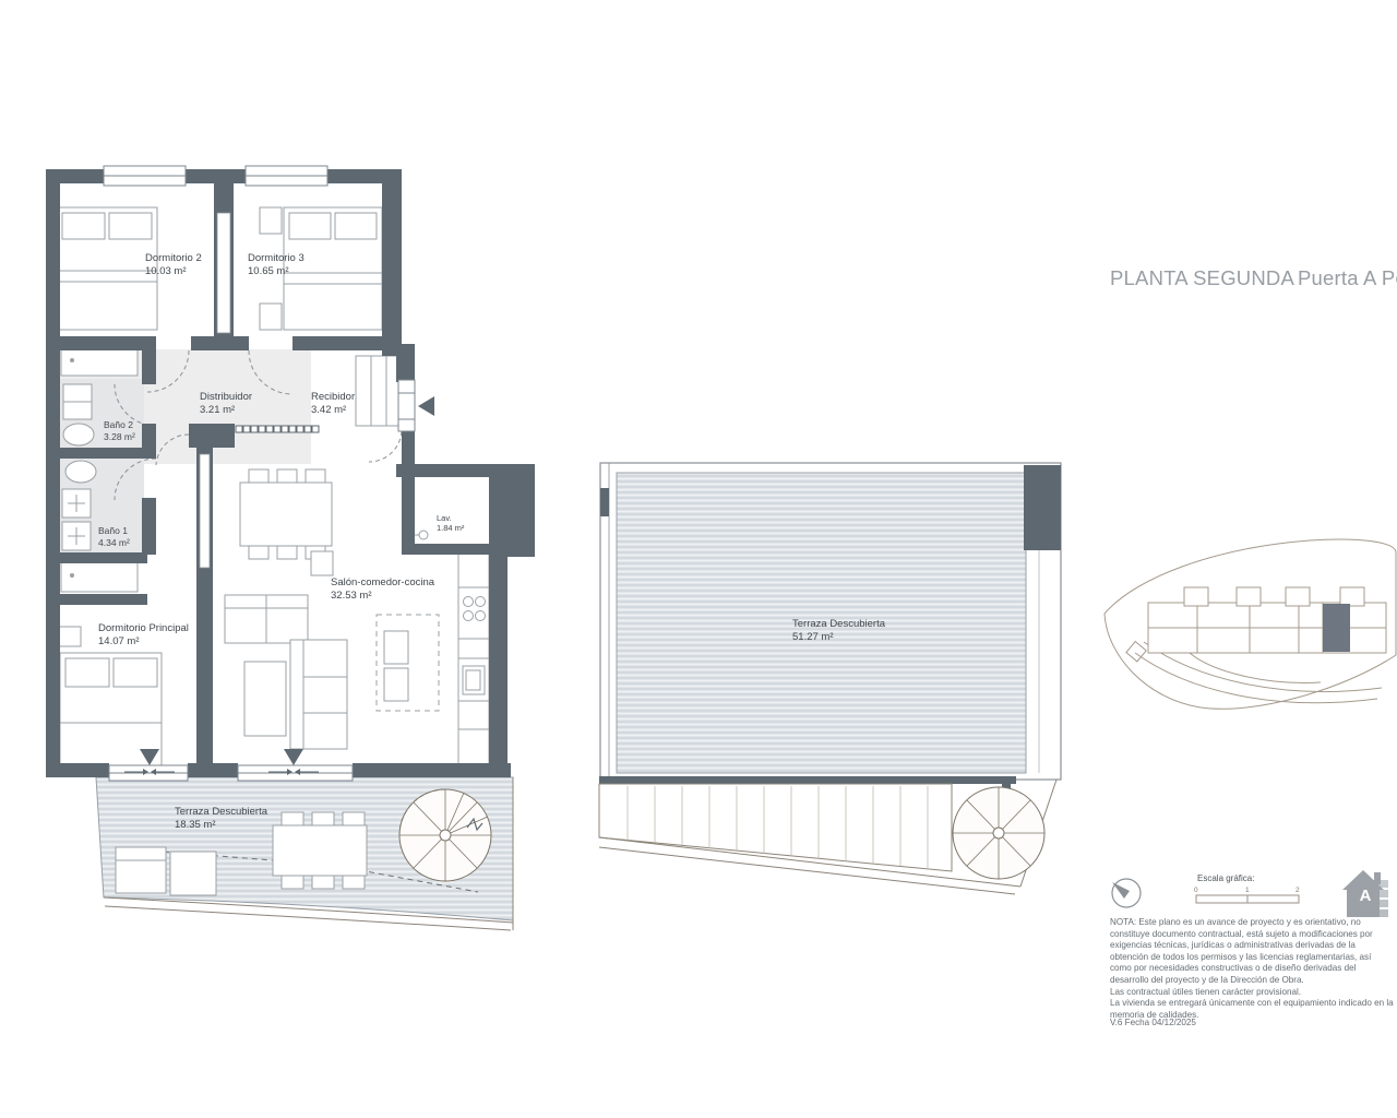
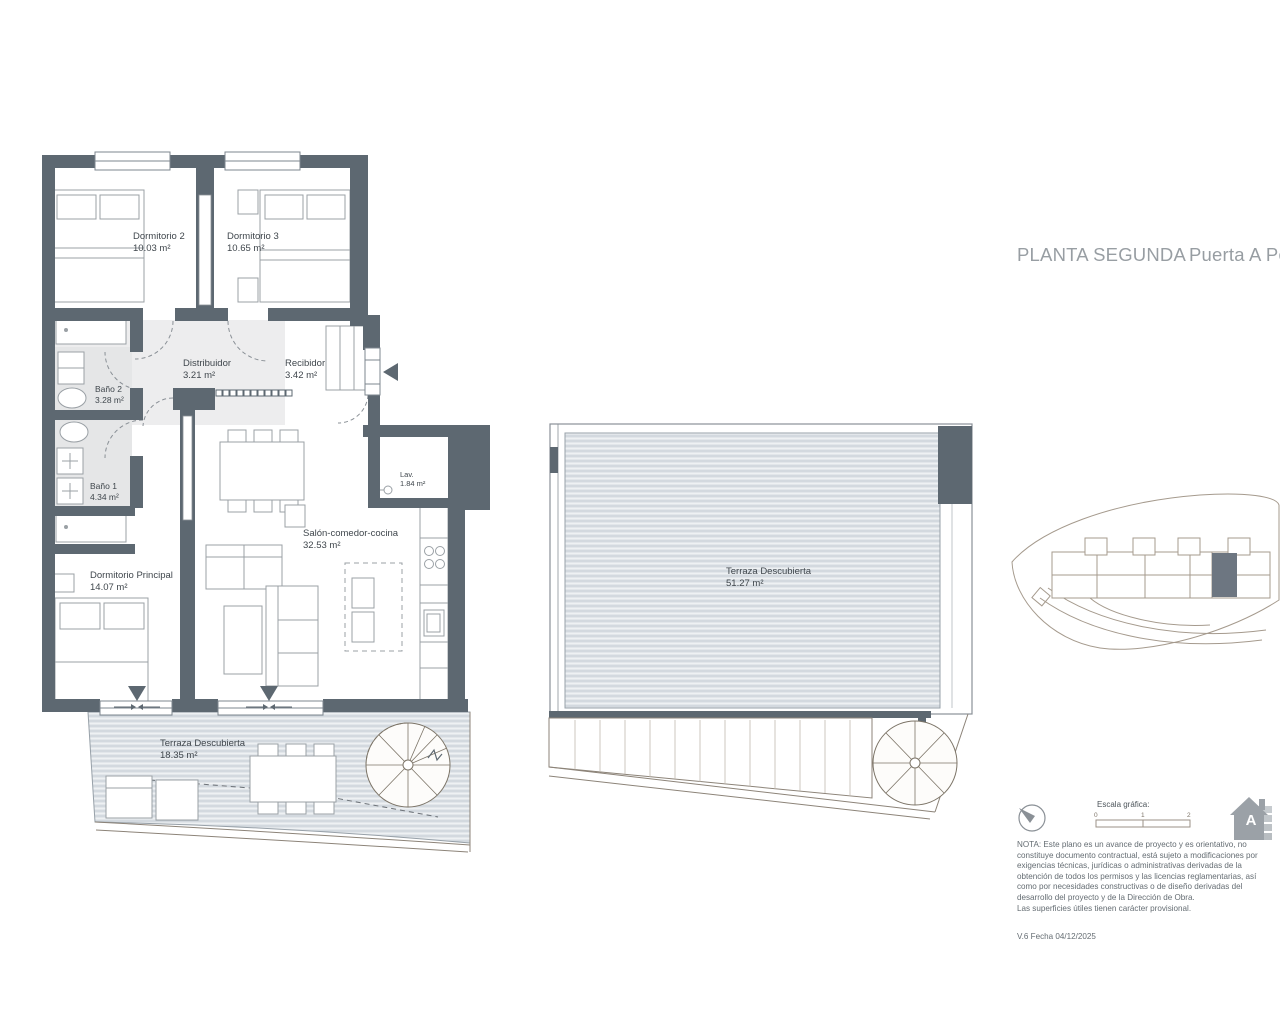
  Dormitorio 2
  10.03 m²
  Dormitorio 3
  10.65 m²
  Distribuidor
  3.21 m²
  Recibidor
  3.42 m²
  Baño 2
  3.28 m²
  Baño 1
  4.34 m²
  Lav.
  1.84 m²
  Salón-comedor-cocina
  32.53 m²
  Dormitorio Principal
  14.07 m²
  Terraza Descubierta
  18.35 m²
  Terraza Descubierta
  51.27 m²
  PLANTA SEGUNDA Puerta A P
  Escala gráfica:
  A
  NOTA: Este plano es un avance de proyecto y es orientativo, no constituye documento contractual, está sujeto a modificaciones por exigencias técnicas, jurídicas o administrativas derivadas de la obtención de todos los permisos y las licencias reglamentarias, así como por necesidades constructivas o de diseño derivadas del desarrollo del proyecto y de la Dirección de Obra.
- Las contractual útiles tienen carácter provisional.
+ Las superficies útiles tienen carácter provisional.
- La vivienda se entregará únicamente con el equipamiento indicado en la memoria de calidades.
  V.6 Fecha 04/12/2025
